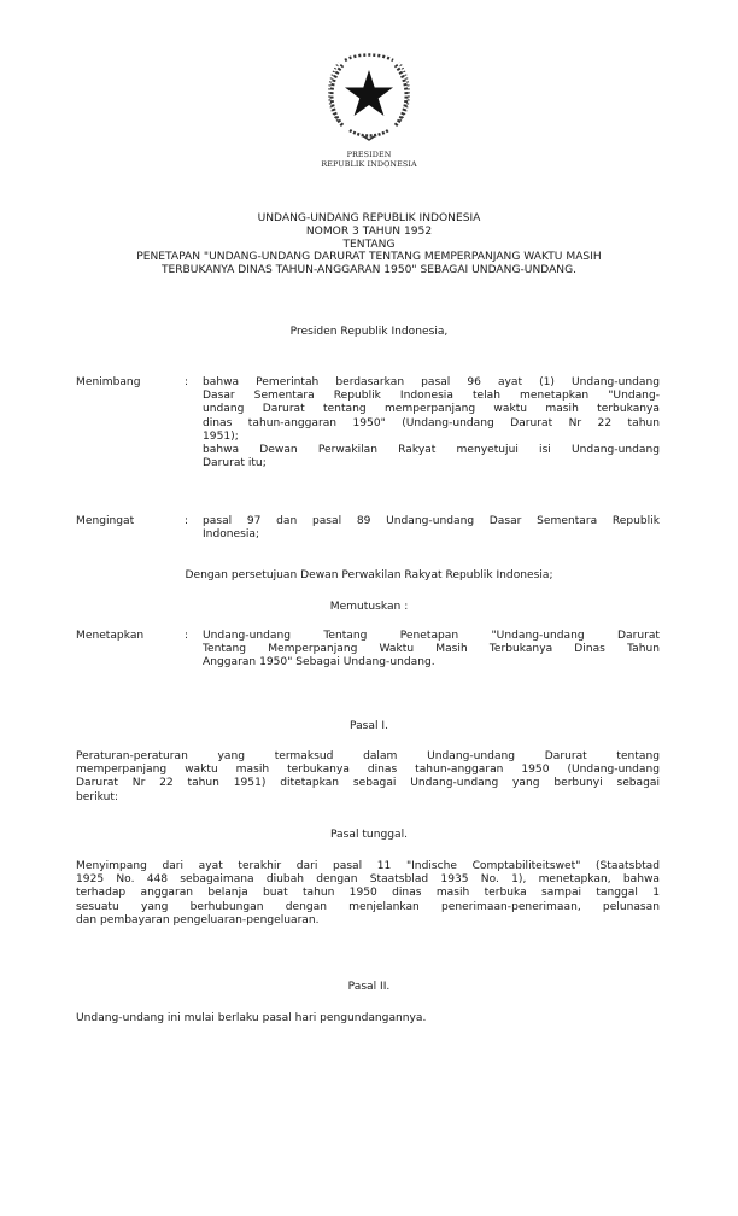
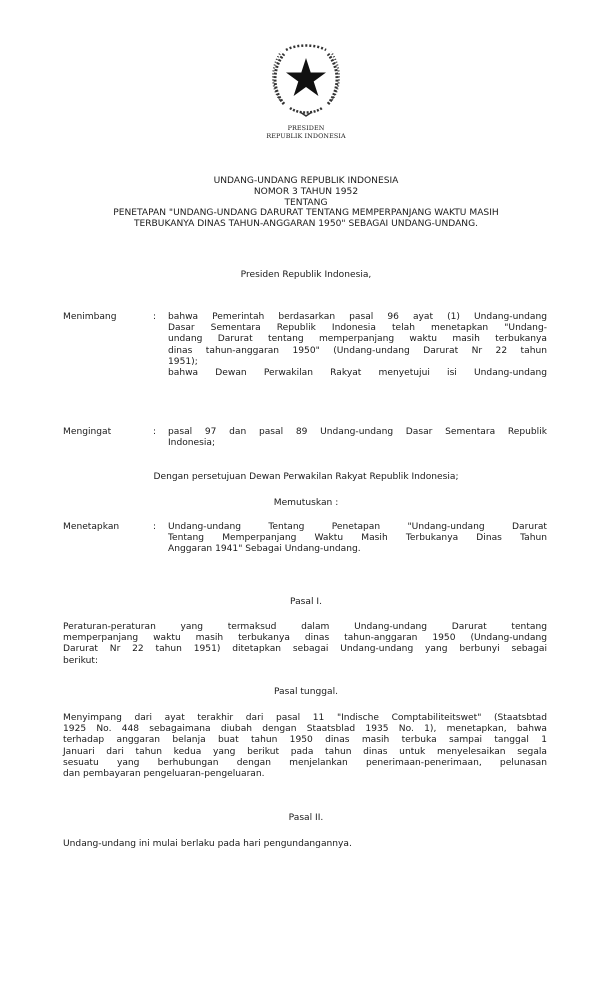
  PRESIDEN
  REPUBLIK INDONESIA
  UNDANG-UNDANG REPUBLIK INDONESIA
  NOMOR 3 TAHUN 1952
  TENTANG
  PENETAPAN "UNDANG-UNDANG DARURAT TENTANG MEMPERPANJANG WAKTU MASIH
  TERBUKANYA DINAS TAHUN-ANGGARAN 1950" SEBAGAI UNDANG-UNDANG.
  Presiden Republik Indonesia,
  Menimbang
  :
  bahwa Pemerintah berdasarkan pasal 96 ayat (1) Undang-undang
  Dasar Sementara Republik Indonesia telah menetapkan "Undang-
  undang Darurat tentang memperpanjang waktu masih terbukanya
  dinas tahun-anggaran 1950" (Undang-undang Darurat Nr 22 tahun
  1951);
  bahwa Dewan Perwakilan Rakyat menyetujui isi Undang-undang
- Darurat itu;
  Mengingat
  :
  pasal 97 dan pasal 89 Undang-undang Dasar Sementara Republik
  Indonesia;
  Dengan persetujuan Dewan Perwakilan Rakyat Republik Indonesia;
  Memutuskan :
  Menetapkan
  :
  Undang-undang Tentang Penetapan "Undang-undang Darurat
  Tentang Memperpanjang Waktu Masih Terbukanya Dinas Tahun
- Anggaran 1950" Sebagai Undang-undang.
+ Anggaran 1941" Sebagai Undang-undang.
  Pasal I.
  Peraturan-peraturan yang termaksud dalam Undang-undang Darurat tentang
  memperpanjang waktu masih terbukanya dinas tahun-anggaran 1950 (Undang-undang
  Darurat Nr 22 tahun 1951) ditetapkan sebagai Undang-undang yang berbunyi sebagai
  berikut:
  Pasal tunggal.
  Menyimpang dari ayat terakhir dari pasal 11 "Indische Comptabiliteitswet" (Staatsbtad
  1925 No. 448 sebagaimana diubah dengan Staatsblad 1935 No. 1), menetapkan, bahwa
  terhadap anggaran belanja buat tahun 1950 dinas masih terbuka sampai tanggal 1
+ Januari dari tahun kedua yang berikut pada tahun dinas untuk menyelesaikan segala
  sesuatu yang berhubungan dengan menjelankan penerimaan-penerimaan, pelunasan
  dan pembayaran pengeluaran-pengeluaran.
  Pasal II.
- Undang-undang ini mulai berlaku pasal hari pengundangannya.
+ Undang-undang ini mulai berlaku pada hari pengundangannya.
